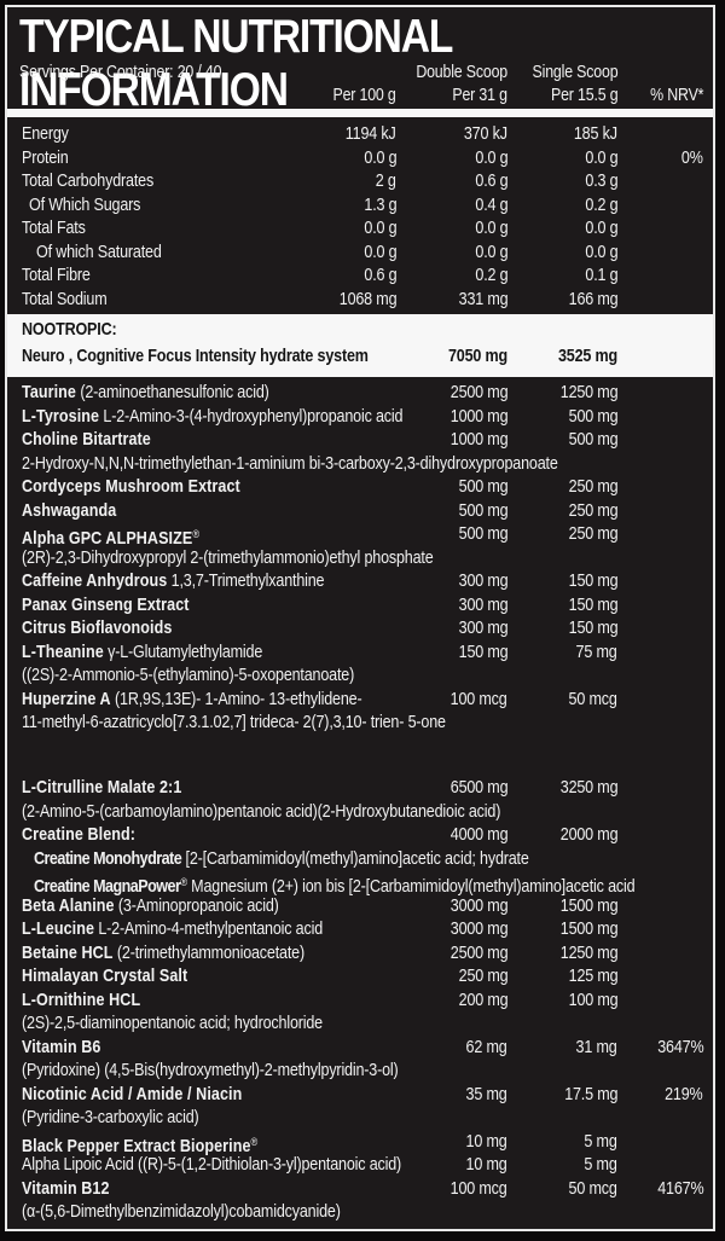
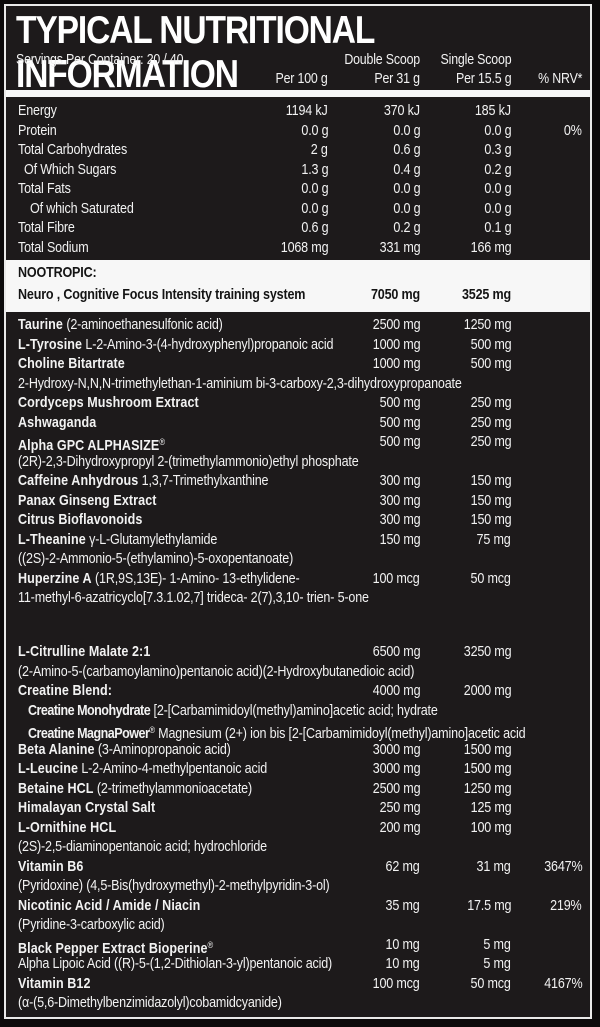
  TYPICAL NUTRITIONAL INFORMATION
  Servings Per Container: 20 / 40
  Double Scoop
  Single Scoop
  Per 100 g
  Per 31 g
  Per 15.5 g
  % NRV*
  Energy
  1194 kJ
  370 kJ
  185 kJ
  Protein
  0.0 g
  0.0 g
  0.0 g
  0%
  Total Carbohydrates
  2 g
  0.6 g
  0.3 g
  Of Which Sugars
  1.3 g
  0.4 g
  0.2 g
  Total Fats
  0.0 g
  0.0 g
  0.0 g
  Of which Saturated
  0.0 g
  0.0 g
  0.0 g
  Total Fibre
  0.6 g
  0.2 g
  0.1 g
  Total Sodium
  1068 mg
  331 mg
  166 mg
  NOOTROPIC:
- Neuro , Cognitive Focus Intensity hydrate system
+ Neuro , Cognitive Focus Intensity training system
  7050 mg
  3525 mg
  Taurine (2-aminoethanesulfonic acid)
  2500 mg
  1250 mg
  L-Tyrosine L-2-Amino-3-(4-hydroxyphenyl)propanoic acid
  1000 mg
  500 mg
  Choline Bitartrate
  1000 mg
  500 mg
  2-Hydroxy-N,N,N-trimethylethan-1-aminium bi-3-carboxy-2,3-dihydroxypropanoate
  Cordyceps Mushroom Extract
  500 mg
  250 mg
  Ashwaganda
  500 mg
  250 mg
  Alpha GPC ALPHASIZE®
  500 mg
  250 mg
  (2R)-2,3-Dihydroxypropyl 2-(trimethylammonio)ethyl phosphate
  Caffeine Anhydrous 1,3,7-Trimethylxanthine
  300 mg
  150 mg
  Panax Ginseng Extract
  300 mg
  150 mg
  Citrus Bioflavonoids
  300 mg
  150 mg
  L-Theanine γ-L-Glutamylethylamide
  150 mg
  75 mg
  ((2S)-2-Ammonio-5-(ethylamino)-5-oxopentanoate)
  Huperzine A (1R,9S,13E)- 1-Amino- 13-ethylidene-
  100 mcg
  50 mcg
  11-methyl-6-azatricyclo[7.3.1.02,7] trideca- 2(7),3,10- trien- 5-one
  L-Citrulline Malate 2:1
  6500 mg
  3250 mg
  (2-Amino-5-(carbamoylamino)pentanoic acid)(2-Hydroxybutanedioic acid)
  Creatine Blend:
  4000 mg
  2000 mg
  Creatine Monohydrate [2-[Carbamimidoyl(methyl)amino]acetic acid; hydrate
  Creatine MagnaPower® Magnesium (2+) ion bis [2-[Carbamimidoyl(methyl)amino]acetic acid
  Beta Alanine (3-Aminopropanoic acid)
  3000 mg
  1500 mg
  L-Leucine L-2-Amino-4-methylpentanoic acid
  3000 mg
  1500 mg
  Betaine HCL (2-trimethylammonioacetate)
  2500 mg
  1250 mg
  Himalayan Crystal Salt
  250 mg
  125 mg
  L-Ornithine HCL
  200 mg
  100 mg
  (2S)-2,5-diaminopentanoic acid; hydrochloride
  Vitamin B6
  62 mg
  31 mg
  3647%
  (Pyridoxine) (4,5-Bis(hydroxymethyl)-2-methylpyridin-3-ol)
  Nicotinic Acid / Amide / Niacin
  35 mg
  17.5 mg
  219%
  (Pyridine-3-carboxylic acid)
  Black Pepper Extract Bioperine®
  10 mg
  5 mg
  Alpha Lipoic Acid ((R)-5-(1,2-Dithiolan-3-yl)pentanoic acid)
  10 mg
  5 mg
  Vitamin B12
  100 mcg
  50 mcg
  4167%
  (α-(5,6-Dimethylbenzimidazolyl)cobamidcyanide)
